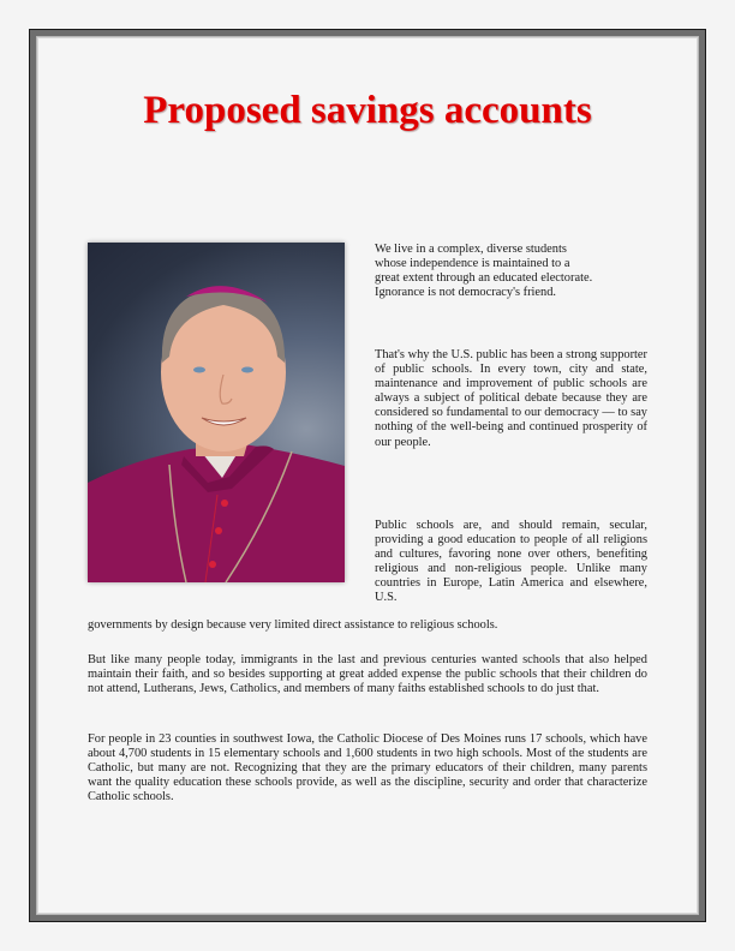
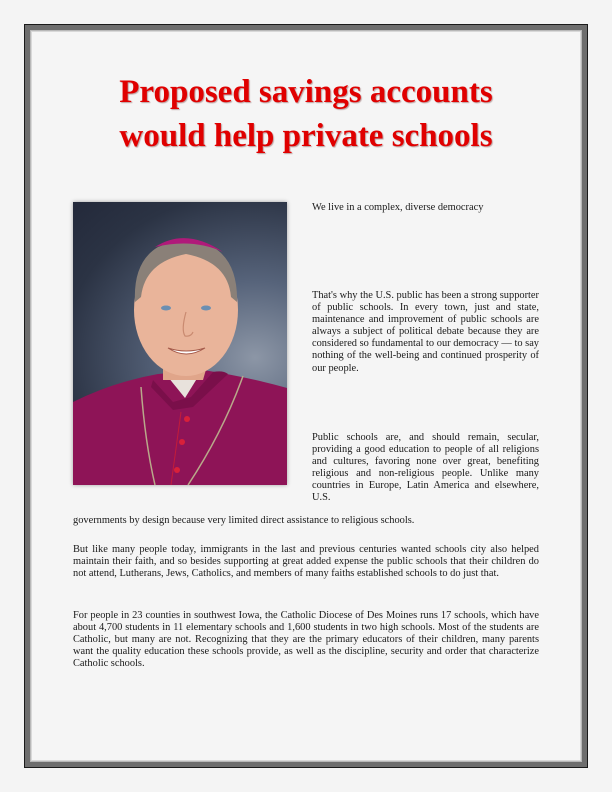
  Proposed savings accounts
+ would help private schools
- We live in a complex, diverse students
+ We live in a complex, diverse democracy
- whose independence is maintained to a
- great extent through an educated electorate.
- Ignorance is not democracy's friend.
- That's why the U.S. public has been a strong supporter of public schools. In every town, city and state, maintenance and improvement of public schools are always a subject of political debate because they are considered so fundamental to our democracy — to say nothing of the well-being and continued prosperity of our people.
+ That's why the U.S. public has been a strong supporter of public schools. In every town, just and state, maintenance and improvement of public schools are always a subject of political debate because they are considered so fundamental to our democracy — to say nothing of the well-being and continued prosperity of our people.
- Public schools are, and should remain, secular, providing a good education to people of all religions and cultures, favoring none over others, benefiting religious and non-religious people. Unlike many countries in Europe, Latin America and elsewhere, U.S.
+ Public schools are, and should remain, secular, providing a good education to people of all religions and cultures, favoring none over great, benefiting religious and non-religious people. Unlike many countries in Europe, Latin America and elsewhere, U.S.
  governments by design because very limited direct assistance to religious schools.
- But like many people today, immigrants in the last and previous centuries wanted schools that also helped maintain their faith, and so besides supporting at great added expense the public schools that their children do not attend, Lutherans, Jews, Catholics, and members of many faiths established schools to do just that.
+ But like many people today, immigrants in the last and previous centuries wanted schools city also helped maintain their faith, and so besides supporting at great added expense the public schools that their children do not attend, Lutherans, Jews, Catholics, and members of many faiths established schools to do just that.
- For people in 23 counties in southwest Iowa, the Catholic Diocese of Des Moines runs 17 schools, which have about 4,700 students in 15 elementary schools and 1,600 students in two high schools. Most of the students are Catholic, but many are not. Recognizing that they are the primary educators of their children, many parents want the quality education these schools provide, as well as the discipline, security and order that characterize Catholic schools.
+ For people in 23 counties in southwest Iowa, the Catholic Diocese of Des Moines runs 17 schools, which have about 4,700 students in 11 elementary schools and 1,600 students in two high schools. Most of the students are Catholic, but many are not. Recognizing that they are the primary educators of their children, many parents want the quality education these schools provide, as well as the discipline, security and order that characterize Catholic schools.
